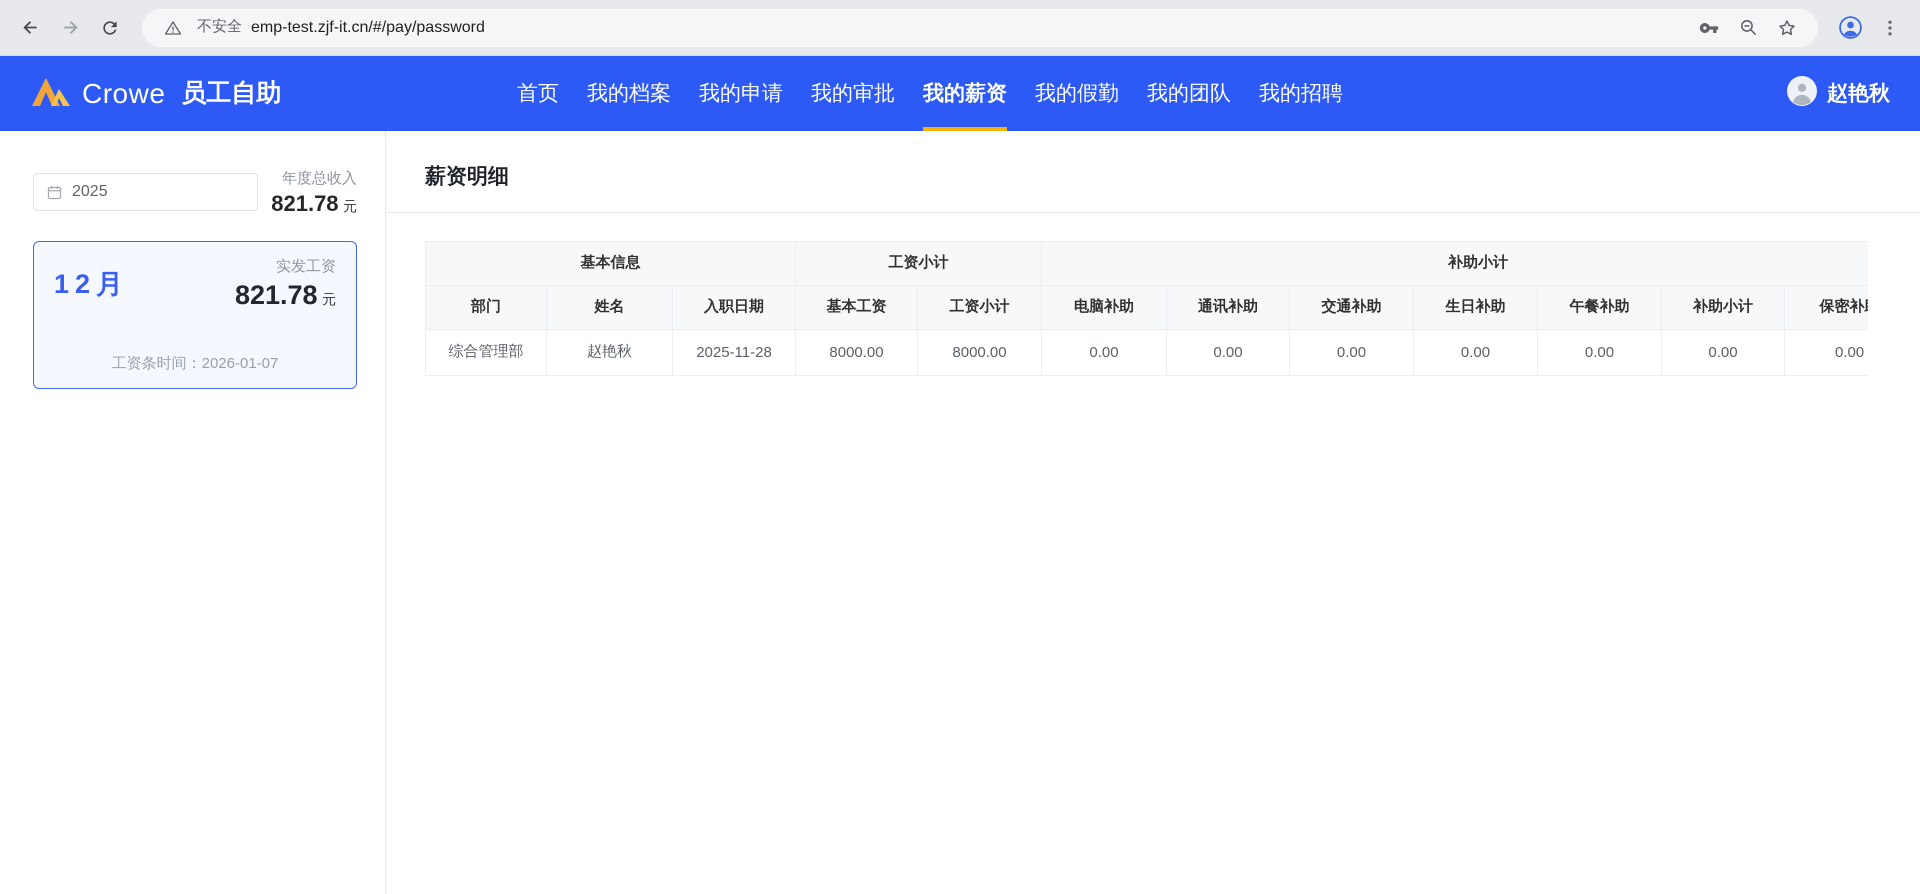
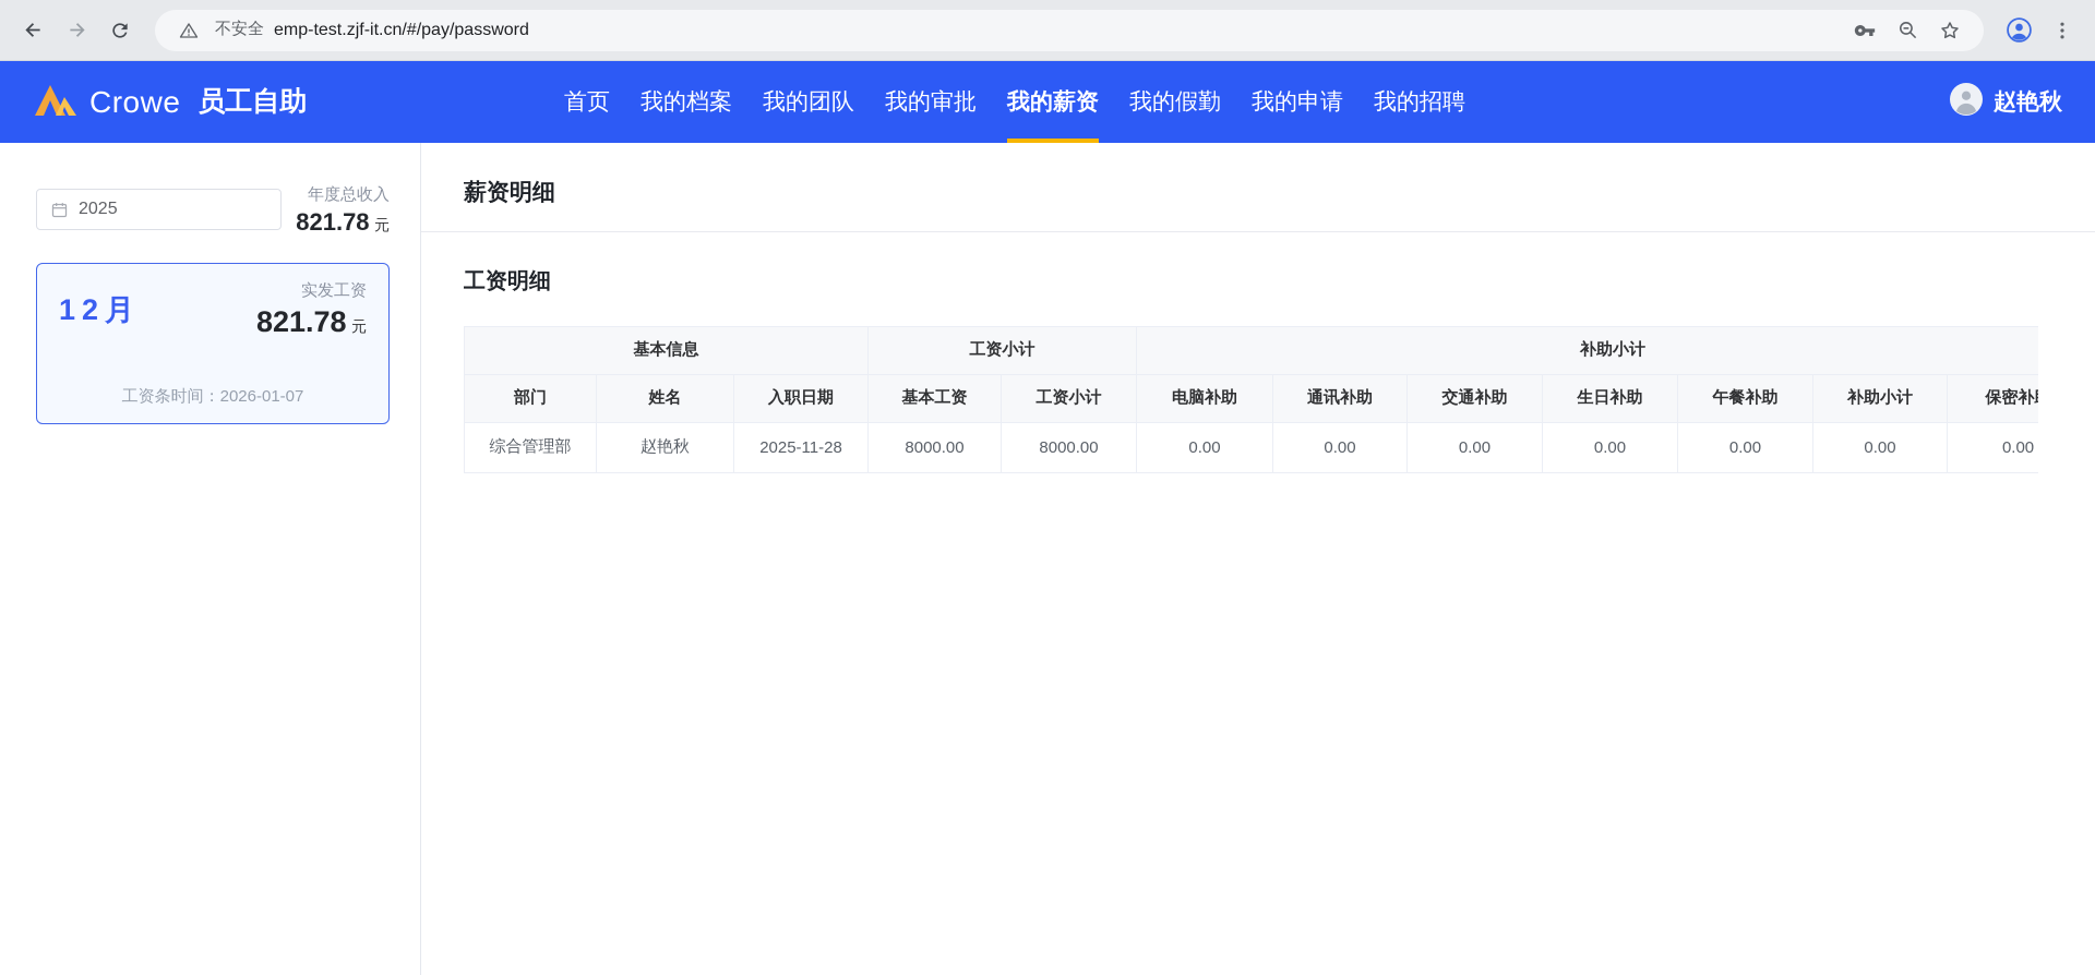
  不安全
  emp-test.zjf-it.cn/#/pay/password
  Crowe
  员工自助
  首页
  我的档案
- 我的申请
+ 我的团队
  我的审批
  我的薪资
  我的假勤
- 我的团队
+ 我的申请
  我的招聘
  赵艳秋
  2025
  年度总收入
  821.78 元
  12月
  实发工资
  821.78 元
  工资条时间：2026-01-07
  薪资明细
+ 工资明细
  基本信息	工资小计	补助小计
  部门	姓名	入职日期	基本工资	工资小计	电脑补助	通讯补助	交通补助	生日补助	午餐补助	补助小计	保密补
  综合管理部	赵艳秋	2025-11-28	8000.00	8000.00	0.00	0.00	0.00	0.00	0.00	0.00	0.00
